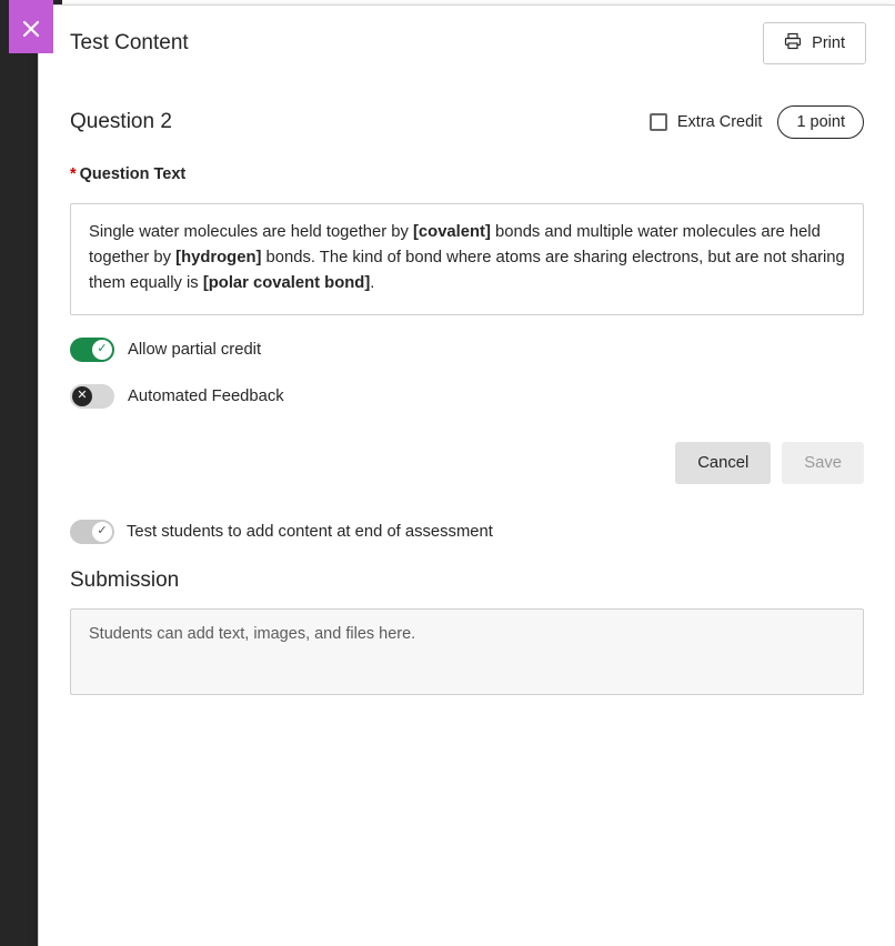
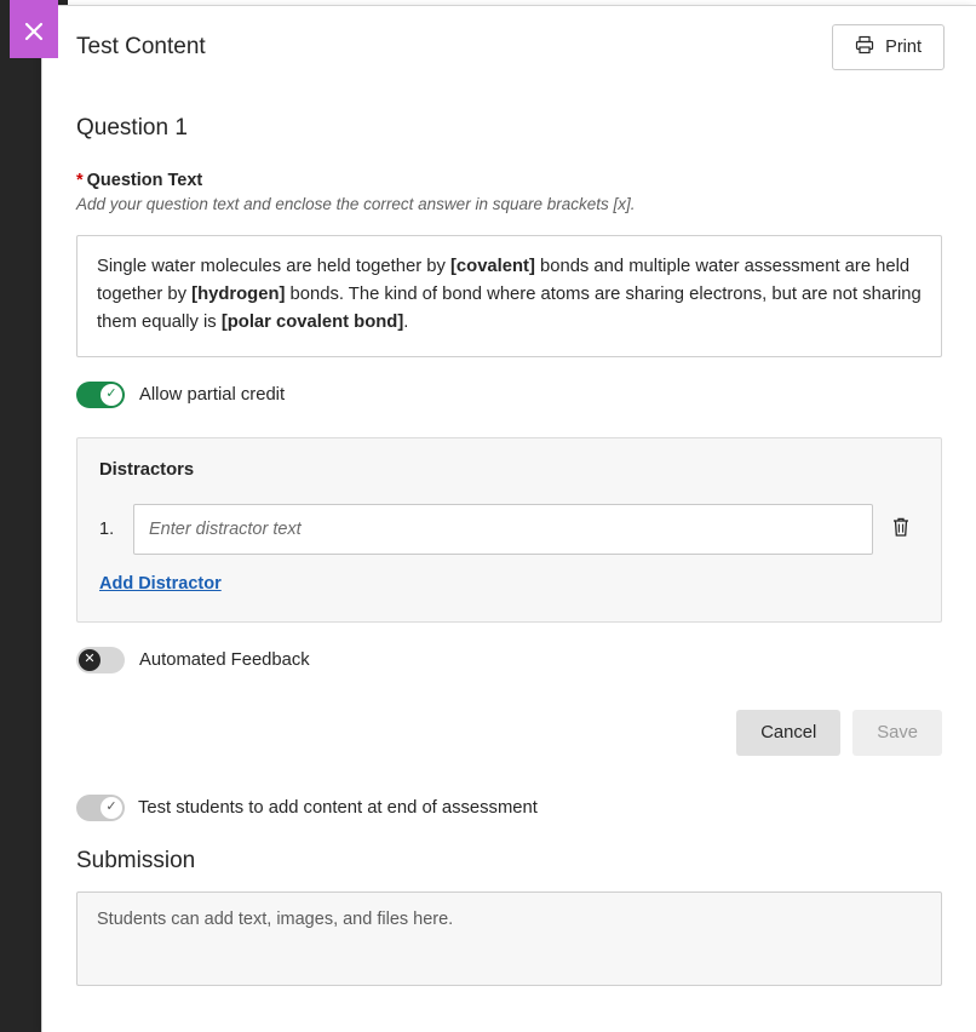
  Test Content
  Print
- Question 2
+ Question 1
- Extra Credit
- 1 point
  * Question Text
+ Add your question text and enclose the correct answer in square brackets [x].
- Single water molecules are held together by [covalent] bonds and multiple water molecules are held together by [hydrogen] bonds. The kind of bond where atoms are sharing electrons, but are not sharing them equally is [polar covalent bond].
+ Single water molecules are held together by [covalent] bonds and multiple water assessment are held together by [hydrogen] bonds. The kind of bond where atoms are sharing electrons, but are not sharing them equally is [polar covalent bond].
  ✓
  Allow partial credit
+ Distractors
+ 1.
+ Enter distractor text
+ Add Distractor
  ✕
  Automated Feedback
  Cancel
  Save
  ✓
  Test students to add content at end of assessment
  Submission
  Students can add text, images, and files here.
